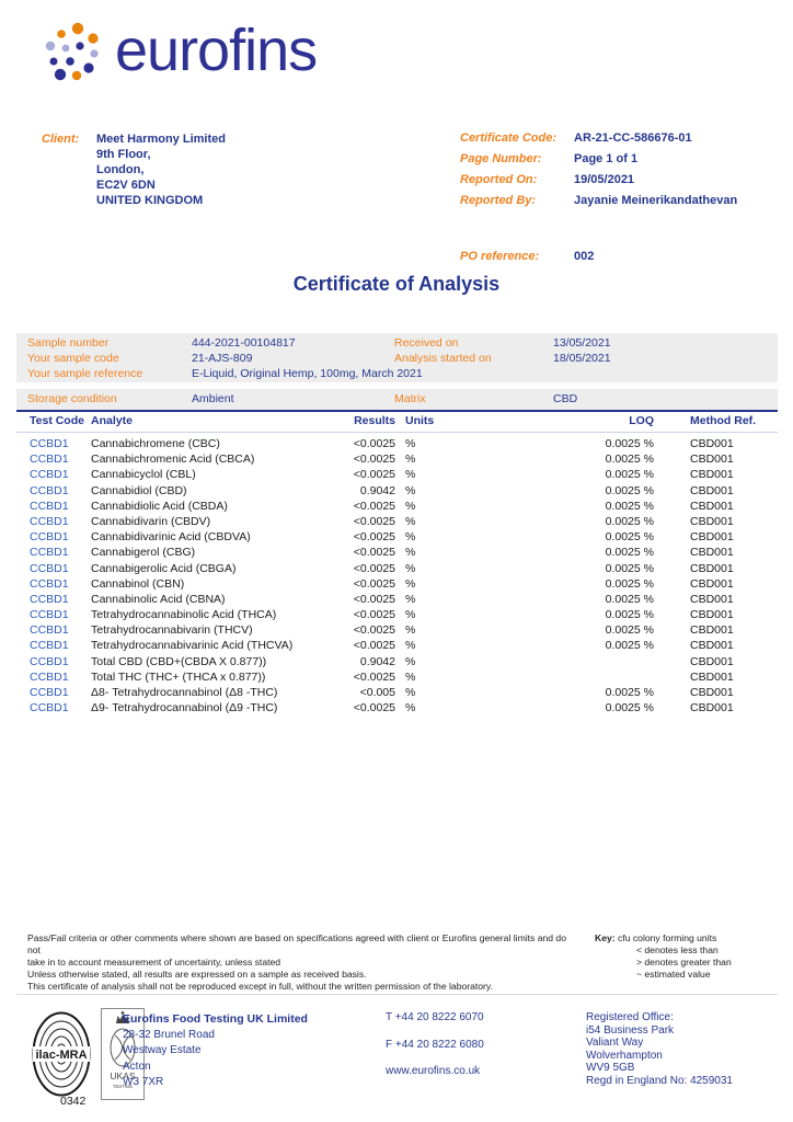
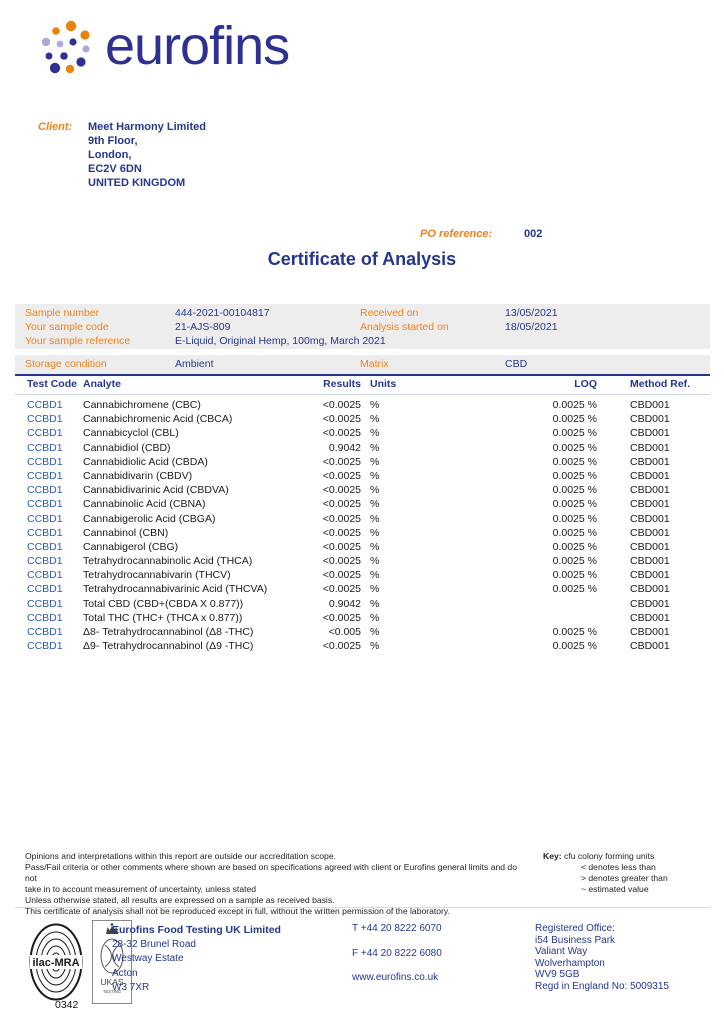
  eurofins
  Client:
  Meet Harmony Limited
  9th Floor,
  London,
  EC2V 6DN
  UNITED KINGDOM
- Certificate Code: AR-21-CC-586676-01
- Page Number: Page 1 of 1
- Reported On: 19/05/2021
- Reported By: Jayanie Meinerikandathevan
  PO reference: 002
  Certificate of Analysis
  Sample number
  444-2021-00104817
  Received on
  13/05/2021
  Your sample code
  21-AJS-809
  Analysis started on
  18/05/2021
  Your sample reference
  E-Liquid, Original Hemp, 100mg, March 2021
  Storage condition
  Ambient
  Matrix
  CBD
  Test Code
  Analyte
  Results
  Units
  LOQ
  Method Ref.
  CCBD1
  Cannabichromene (CBC)
  <0.0025
  %
  0.0025 %
  CBD001
  CCBD1
  Cannabichromenic Acid (CBCA)
  <0.0025
  %
  0.0025 %
  CBD001
  CCBD1
  Cannabicyclol (CBL)
  <0.0025
  %
  0.0025 %
  CBD001
  CCBD1
  Cannabidiol (CBD)
  0.9042
  %
  0.0025 %
  CBD001
  CCBD1
  Cannabidiolic Acid (CBDA)
  <0.0025
  %
  0.0025 %
  CBD001
  CCBD1
  Cannabidivarin (CBDV)
  <0.0025
  %
  0.0025 %
  CBD001
  CCBD1
  Cannabidivarinic Acid (CBDVA)
  <0.0025
  %
  0.0025 %
  CBD001
  CCBD1
- Cannabigerol (CBG)
+ Cannabinolic Acid (CBNA)
  <0.0025
  %
  0.0025 %
  CBD001
  CCBD1
  Cannabigerolic Acid (CBGA)
  <0.0025
  %
  0.0025 %
  CBD001
  CCBD1
  Cannabinol (CBN)
  <0.0025
  %
  0.0025 %
  CBD001
  CCBD1
- Cannabinolic Acid (CBNA)
+ Cannabigerol (CBG)
  <0.0025
  %
  0.0025 %
  CBD001
  CCBD1
  Tetrahydrocannabinolic Acid (THCA)
  <0.0025
  %
  0.0025 %
  CBD001
  CCBD1
  Tetrahydrocannabivarin (THCV)
  <0.0025
  %
  0.0025 %
  CBD001
  CCBD1
  Tetrahydrocannabivarinic Acid (THCVA)
  <0.0025
  %
  0.0025 %
  CBD001
  CCBD1
  Total CBD (CBD+(CBDA X 0.877))
  0.9042
  %
  CBD001
  CCBD1
  Total THC (THC+ (THCA x 0.877))
  <0.0025
  %
  CBD001
  CCBD1
  Δ8- Tetrahydrocannabinol (Δ8 -THC)
  <0.005
  %
  0.0025 %
  CBD001
  CCBD1
  Δ9- Tetrahydrocannabinol (Δ9 -THC)
  <0.0025
  %
  0.0025 %
  CBD001
+ Opinions and interpretations within this report are outside our accreditation scope.
  Pass/Fail criteria or other comments where shown are based on specifications agreed with client or Eurofins general limits and do not
  take in to account measurement of uncertainty, unless stated
  Unless otherwise stated, all results are expressed on a sample as received basis.
  This certificate of analysis shall not be reproduced except in full, without the written permission of the laboratory.
  Key: cfu colony forming units
  < denotes less than
  > denotes greater than
  ~ estimated value
  ilac-MRA
  UKAS
  0342
  Eurofins Food Testing UK Limited
  28-32 Brunel Road
  Westway Estate
  Acton
  W3 7XR
  T +44 20 8222 6070
  F +44 20 8222 6080
  www.eurofins.co.uk
  Registered Office:
  i54 Business Park
  Valiant Way
  Wolverhampton
  WV9 5GB
- Regd in England No: 4259031
+ Regd in England No: 5009315
